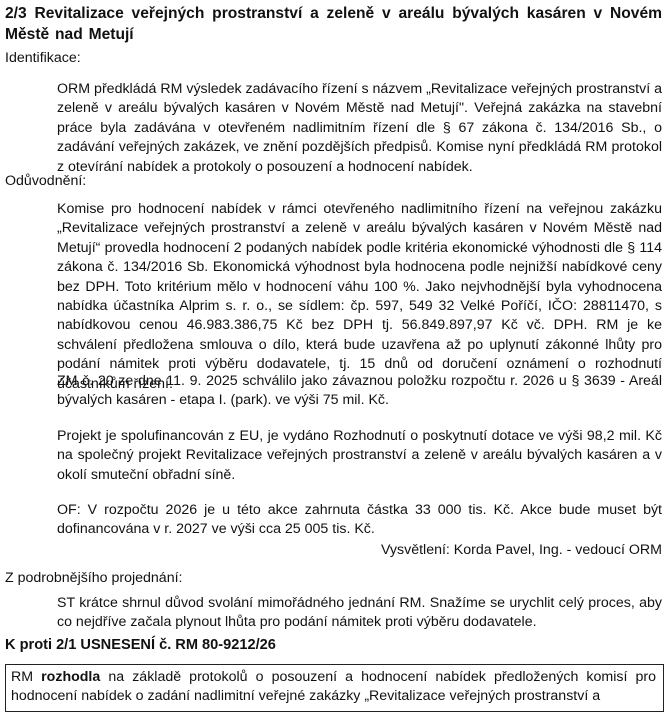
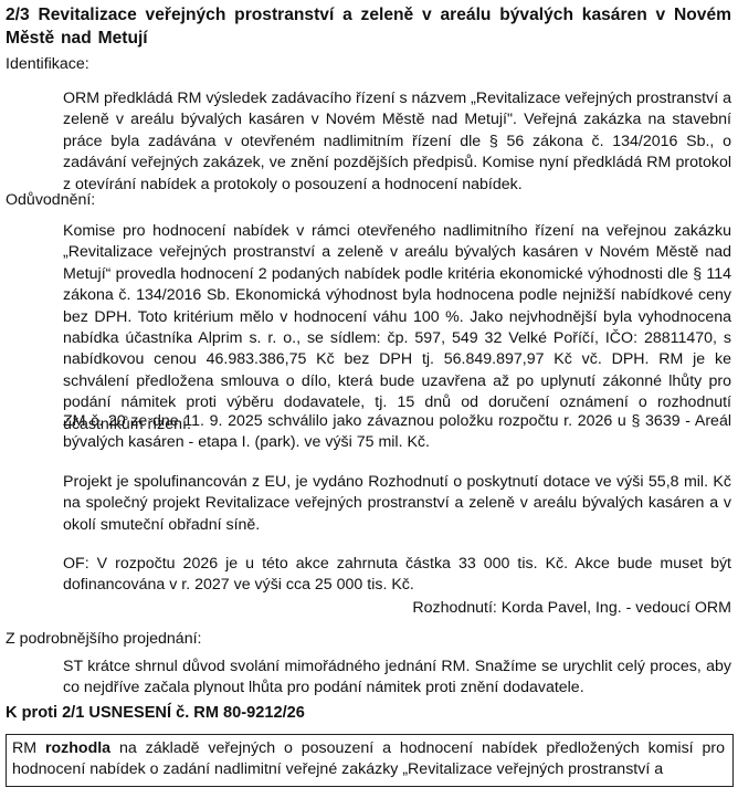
  2/3 Revitalizace veřejných prostranství a zeleně v areálu bývalých kasáren v Novém Městě nad Metují
  Identifikace:
- ORM předkládá RM výsledek zadávacího řízení s názvem „Revitalizace veřejných prostranství a zeleně v areálu bývalých kasáren v Novém Městě nad Metují". Veřejná zakázka na stavební práce byla zadávána v otevřeném nadlimitním řízení dle § 67 zákona č. 134/2016 Sb., o zadávání veřejných zakázek, ve znění pozdějších předpisů. Komise nyní předkládá RM protokol z otevírání nabídek a protokoly o posouzení a hodnocení nabídek.
+ ORM předkládá RM výsledek zadávacího řízení s názvem „Revitalizace veřejných prostranství a zeleně v areálu bývalých kasáren v Novém Městě nad Metují". Veřejná zakázka na stavební práce byla zadávána v otevřeném nadlimitním řízení dle § 56 zákona č. 134/2016 Sb., o zadávání veřejných zakázek, ve znění pozdějších předpisů. Komise nyní předkládá RM protokol z otevírání nabídek a protokoly o posouzení a hodnocení nabídek.
  Odůvodnění:
  Komise pro hodnocení nabídek v rámci otevřeného nadlimitního řízení na veřejnou zakázku „Revitalizace veřejných prostranství a zeleně v areálu bývalých kasáren v Novém Městě nad Metují“ provedla hodnocení 2 podaných nabídek podle kritéria ekonomické výhodnosti dle § 114 zákona č. 134/2016 Sb. Ekonomická výhodnost byla hodnocena podle nejnižší nabídkové ceny bez DPH. Toto kritérium mělo v hodnocení váhu 100 %. Jako nejvhodnější byla vyhodnocena nabídka účastníka Alprim s. r. o., se sídlem: čp. 597, 549 32 Velké Poříčí, IČO: 28811470, s nabídkovou cenou 46.983.386,75 Kč bez DPH tj. 56.849.897,97 Kč vč. DPH. RM je ke schválení předložena smlouva o dílo, která bude uzavřena až po uplynutí zákonné lhůty pro podání námitek proti výběru dodavatele, tj. 15 dnů od doručení oznámení o rozhodnutí účastníkům řízení.
  ZM č. 20 ze dne 11. 9. 2025 schválilo jako závaznou položku rozpočtu r. 2026 u § 3639 - Areál bývalých kasáren - etapa I. (park). ve výši 75 mil. Kč.
- Projekt je spolufinancován z EU, je vydáno Rozhodnutí o poskytnutí dotace ve výši 98,2 mil. Kč na společný projekt Revitalizace veřejných prostranství a zeleně v areálu bývalých kasáren a v okolí smuteční obřadní síně.
+ Projekt je spolufinancován z EU, je vydáno Rozhodnutí o poskytnutí dotace ve výši 55,8 mil. Kč na společný projekt Revitalizace veřejných prostranství a zeleně v areálu bývalých kasáren a v okolí smuteční obřadní síně.
- OF: V rozpočtu 2026 je u této akce zahrnuta částka 33 000 tis. Kč. Akce bude muset být dofinancována v r. 2027 ve výši cca 25 005 tis. Kč.
+ OF: V rozpočtu 2026 je u této akce zahrnuta částka 33 000 tis. Kč. Akce bude muset být dofinancována v r. 2027 ve výši cca 25 000 tis. Kč.
- Vysvětlení: Korda Pavel, Ing. - vedoucí ORM
+ Rozhodnutí: Korda Pavel, Ing. - vedoucí ORM
  Z podrobnějšího projednání:
- ST krátce shrnul důvod svolání mimořádného jednání RM. Snažíme se urychlit celý proces, aby co nejdříve začala plynout lhůta pro podání námitek proti výběru dodavatele.
+ ST krátce shrnul důvod svolání mimořádného jednání RM. Snažíme se urychlit celý proces, aby co nejdříve začala plynout lhůta pro podání námitek proti znění dodavatele.
  K proti 2/1 USNESENÍ č. RM 80-9212/26
- RM rozhodla na základě protokolů o posouzení a hodnocení nabídek předložených komisí pro hodnocení nabídek o zadání nadlimitní veřejné zakázky „Revitalizace veřejných prostranství a
+ RM rozhodla na základě veřejných o posouzení a hodnocení nabídek předložených komisí pro hodnocení nabídek o zadání nadlimitní veřejné zakázky „Revitalizace veřejných prostranství a
